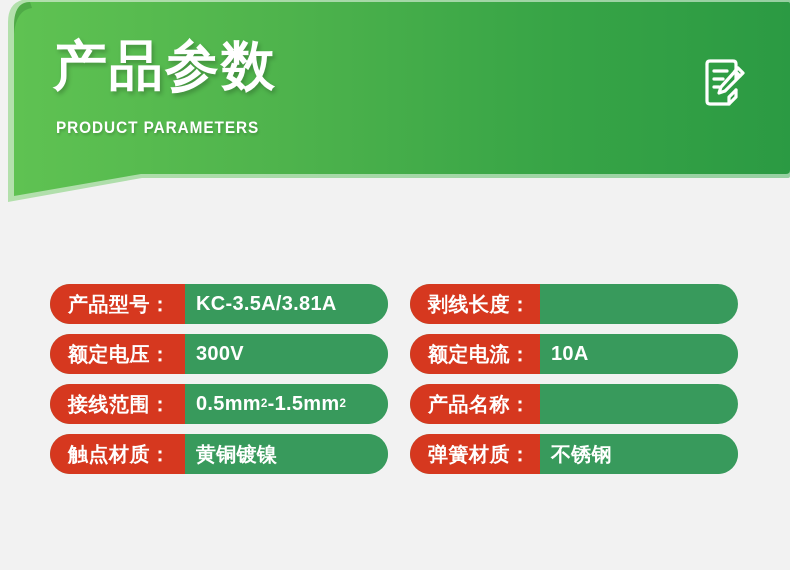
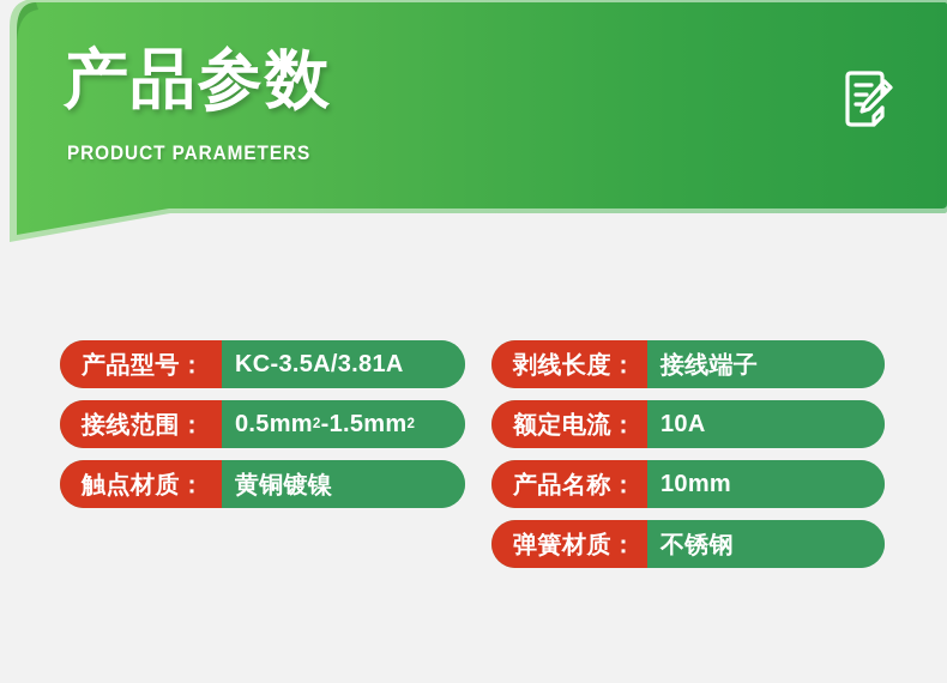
  产品参数
  PRODUCT PARAMETERS
  产品型号：
  KC-3.5A/3.81A
- 额定电压：
- 300V
  接线范围：
  0.5mm
  2
  -1.5mm
  2
  触点材质：
  黄铜镀镍
  剥线长度：
+ 接线端子
  额定电流：
  10A
  产品名称：
+ 10mm
  弹簧材质：
  不锈钢
